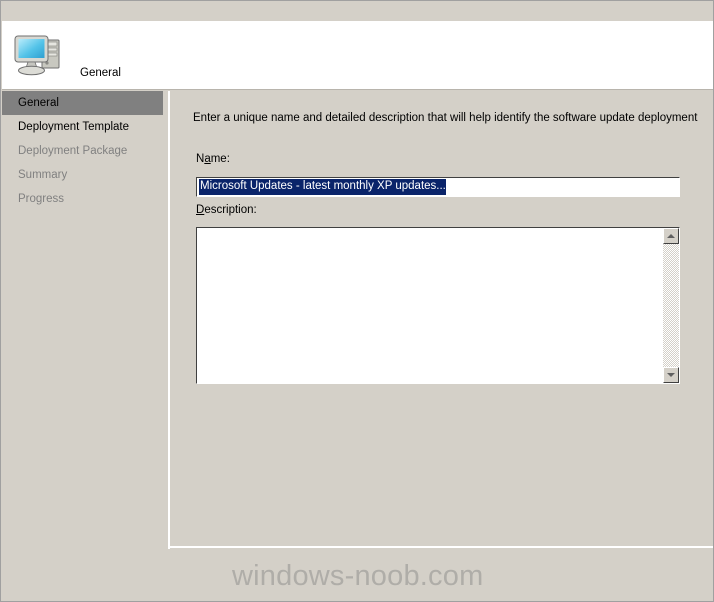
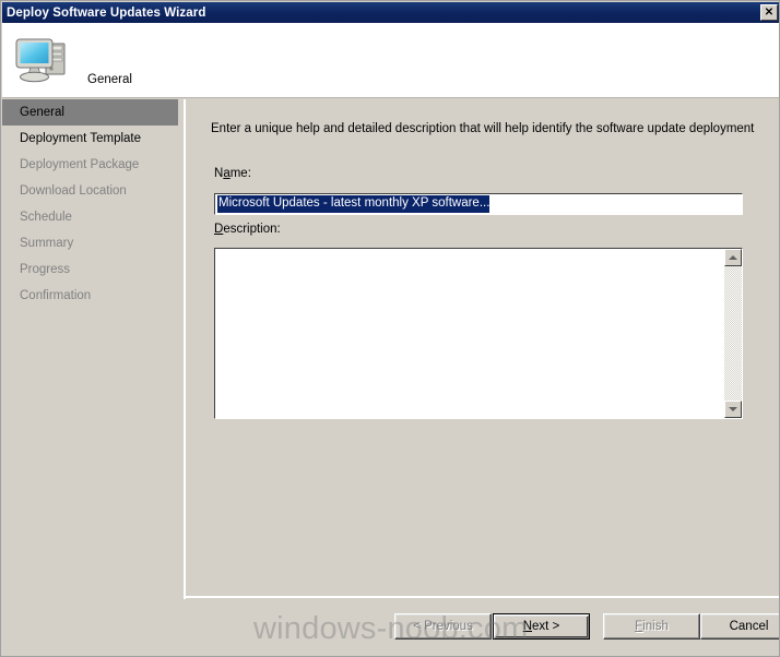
+ Deploy Software Updates Wizard
+ ✕
  General
  General
  Deployment Template
  Deployment Package
+ Download Location
+ Schedule
  Summary
  Progress
+ Confirmation
- Enter a unique name and detailed description that will help identify the software update deployment
+ Enter a unique help and detailed description that will help identify the software update deployment
  Name:
- Microsoft Updates - latest monthly XP updates...
+ Microsoft Updates - latest monthly XP software...
  Description:
+ < Previous
+ Next >
+ Finish
+ Cancel
  windows-noob.com
